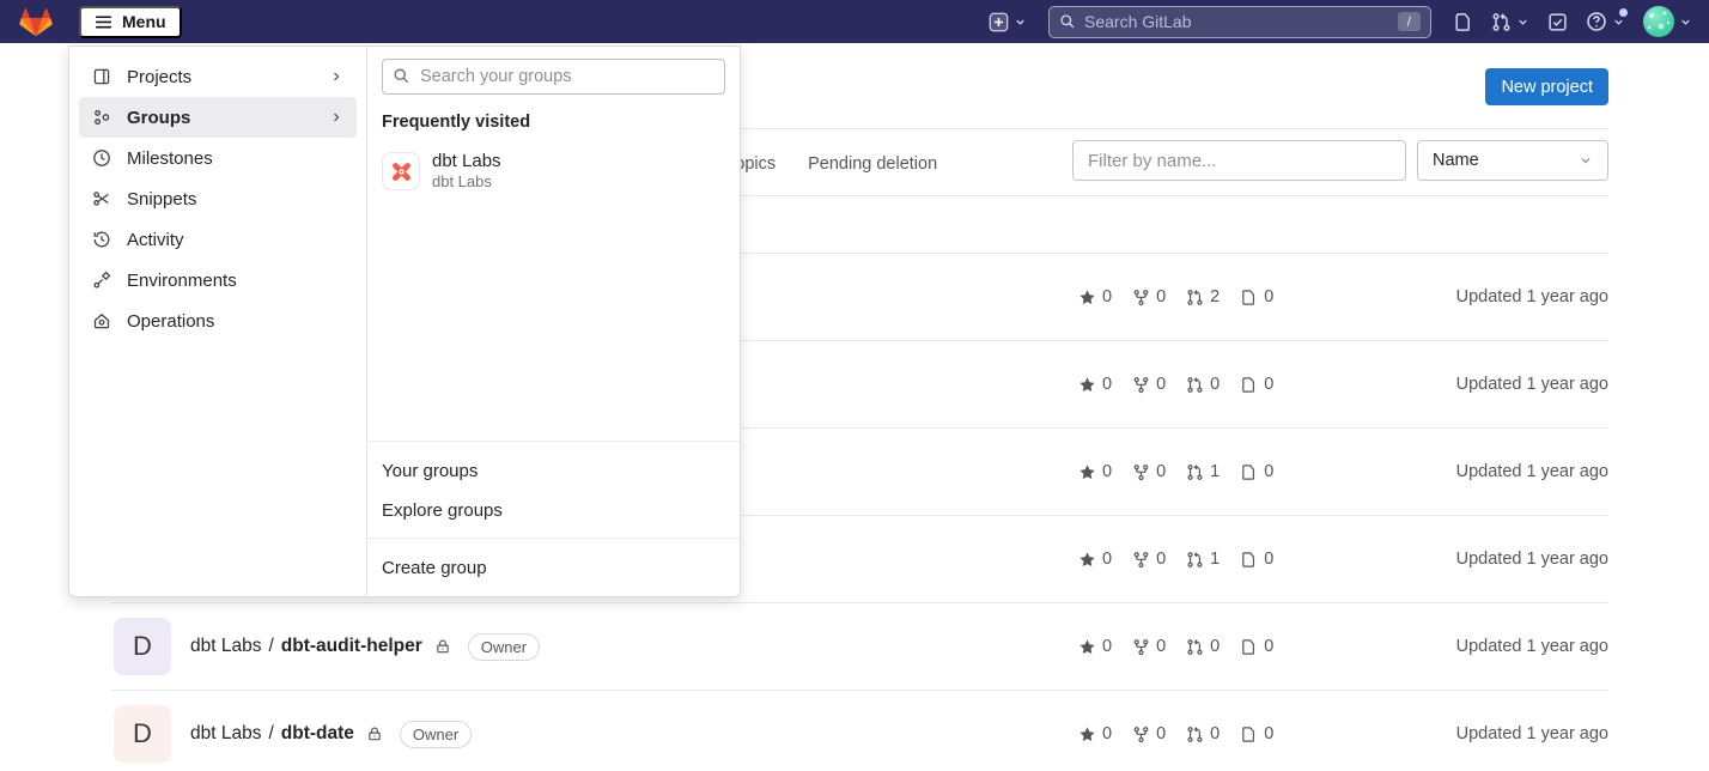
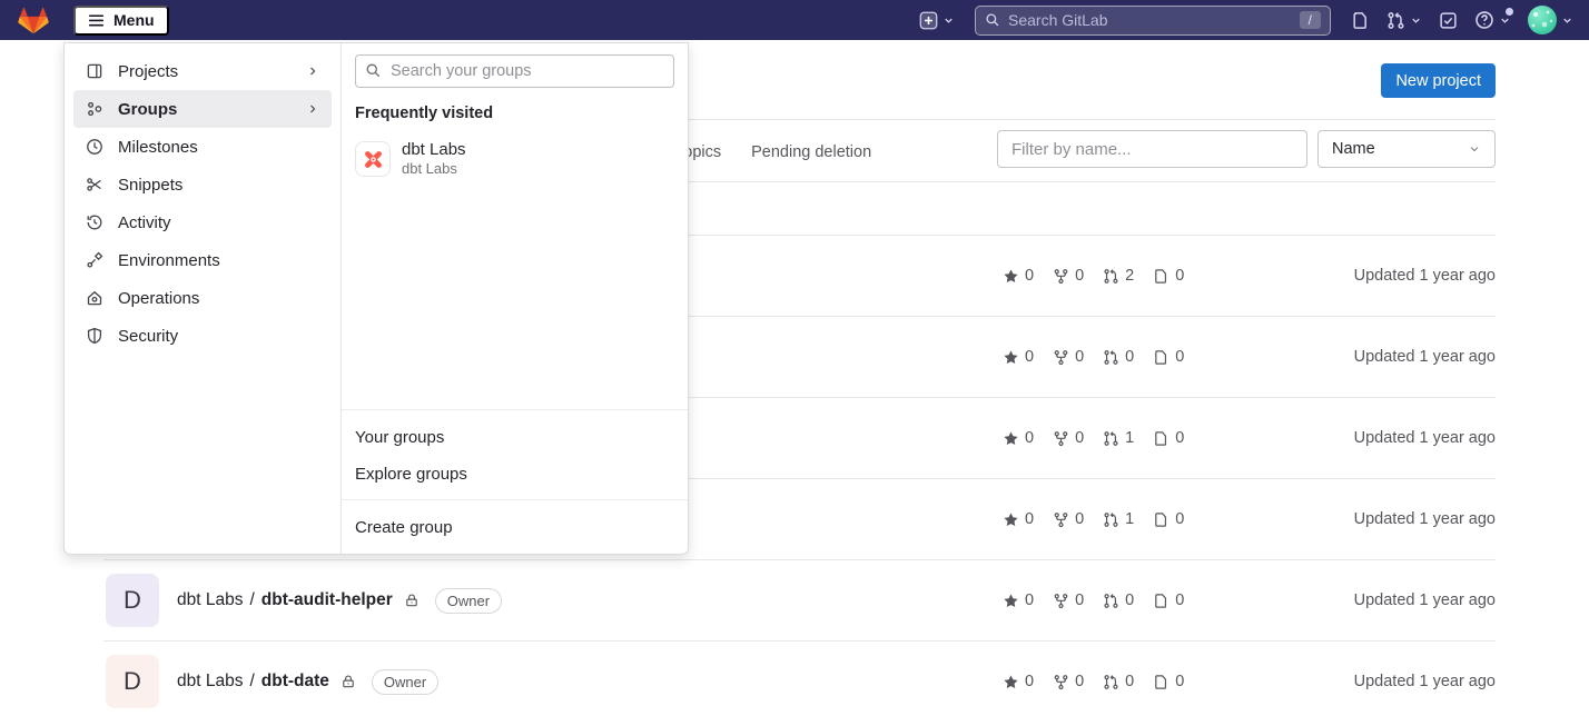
  New project
  Pending deletion
  Filter by name...
  Name
  0
  0
  2
  0
  Updated 1 year ago
  0
  0
  0
  0
  Updated 1 year ago
  0
  0
  1
  0
  Updated 1 year ago
  0
  0
  1
  0
  Updated 1 year ago
  D
  dbt Labs
  /
  dbt-audit-helper
  Owner
  0
  0
  0
  0
  Updated 1 year ago
  D
  dbt Labs
  /
  dbt-date
  Owner
  0
  0
  0
  0
  Updated 1 year ago
  Menu
  Search GitLab
  /
  Projects
  Groups
  Milestones
  Snippets
  Activity
  Environments
  Operations
+ Security
  Search your groups
  Frequently visited
  dbt Labs
  dbt Labs
  Your groups
  Explore groups
  Create group
